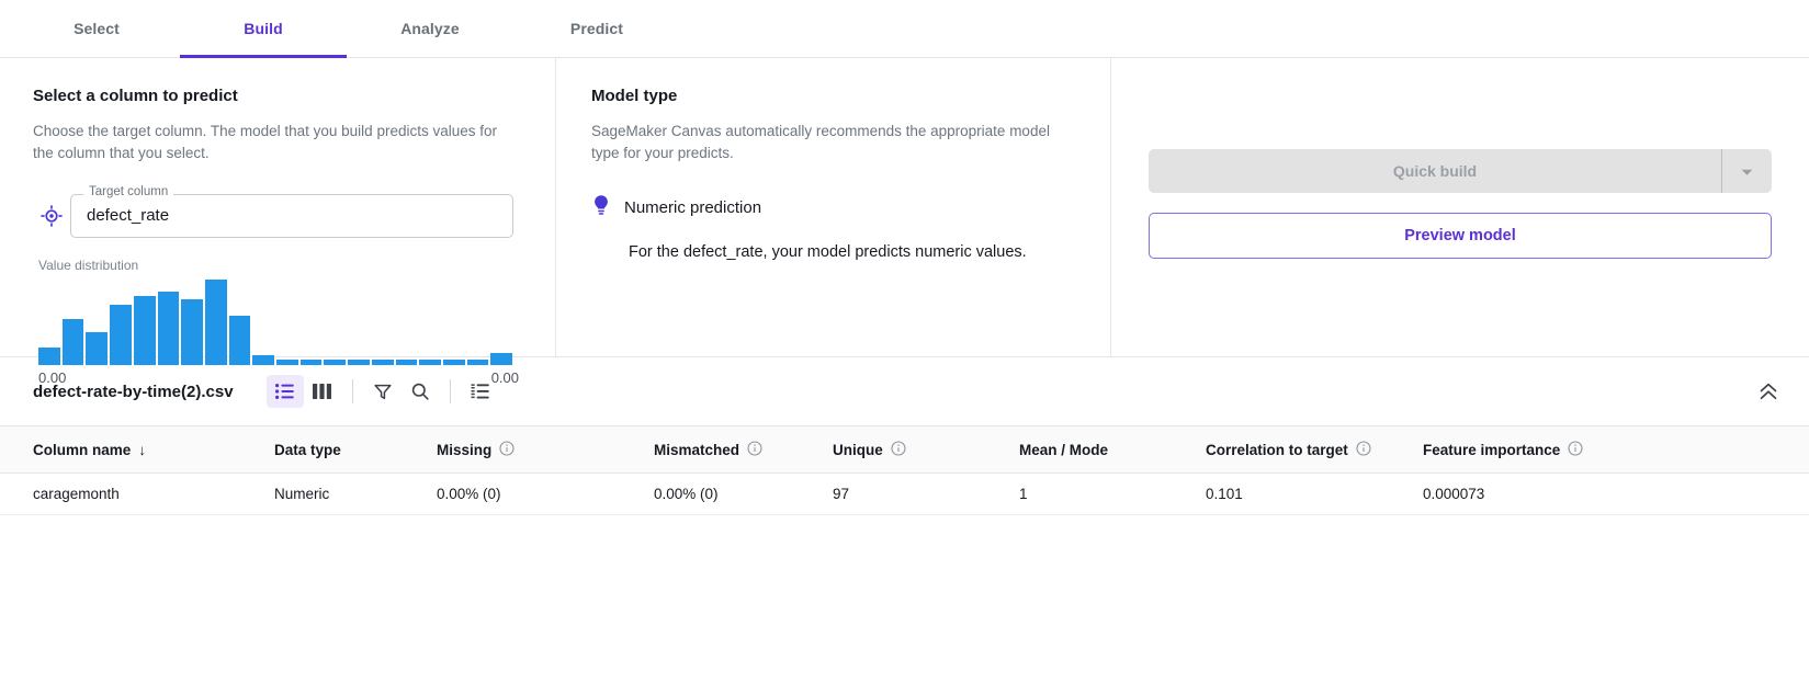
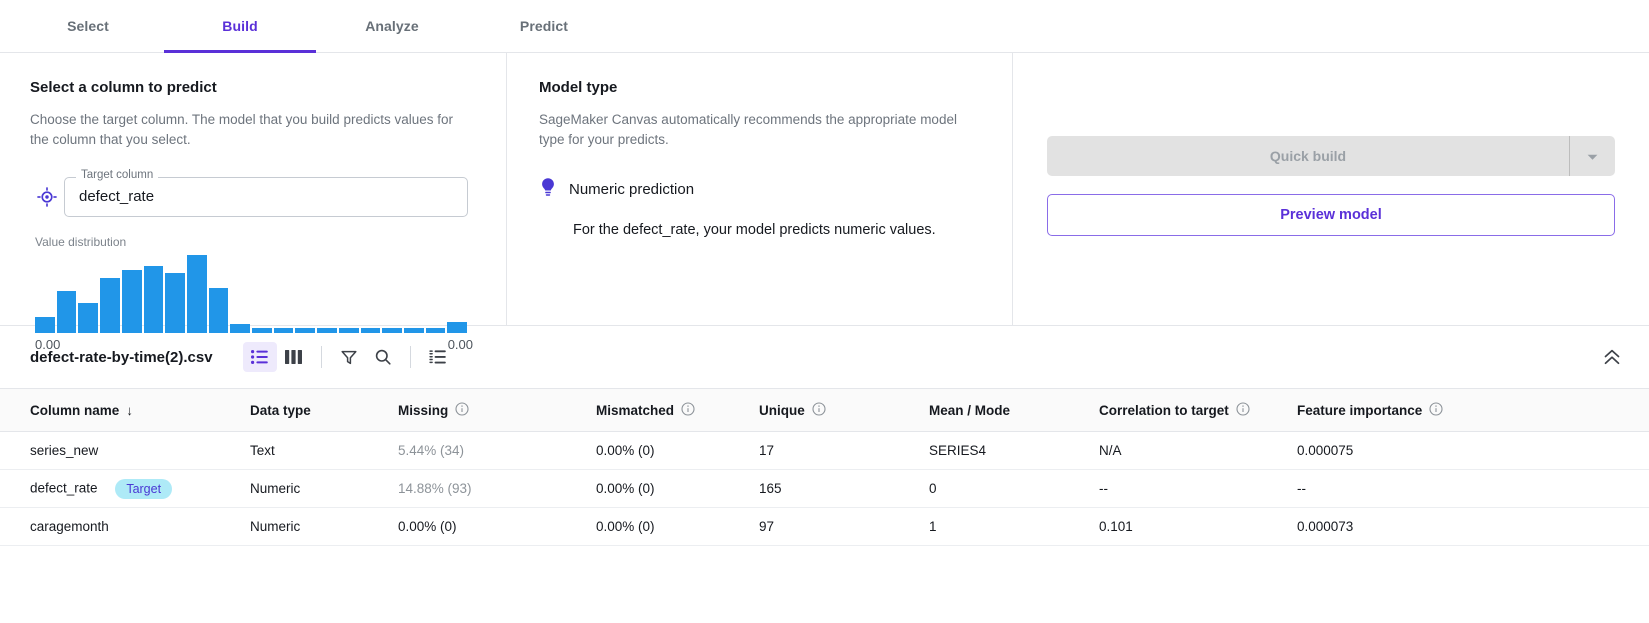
  Select
  Build
  Analyze
  Predict
  Select a column to predict
  Choose the target column. The model that you build predicts values for the column that you select.
  Target column
  defect_rate
  Value distribution
  0.00
  0.00
  Model type
  SageMaker Canvas automatically recommends the appropriate model type for your predicts.
  Numeric prediction
  For the defect_rate, your model predicts numeric values.
  Quick build
  Preview model
  defect-rate-by-time(2).csv
  Column name ↓	Data type	Missing	Mismatched	Unique	Mean / Mode	Correlation to target	Feature importance
+ series_new	Text	5.44% (34)	0.00% (0)	17	SERIES4	N/A	0.000075
+ defect_rate Target	Numeric	14.88% (93)	0.00% (0)	165	0	--	--
  caragemonth	Numeric	0.00% (0)	0.00% (0)	97	1	0.101	0.000073
